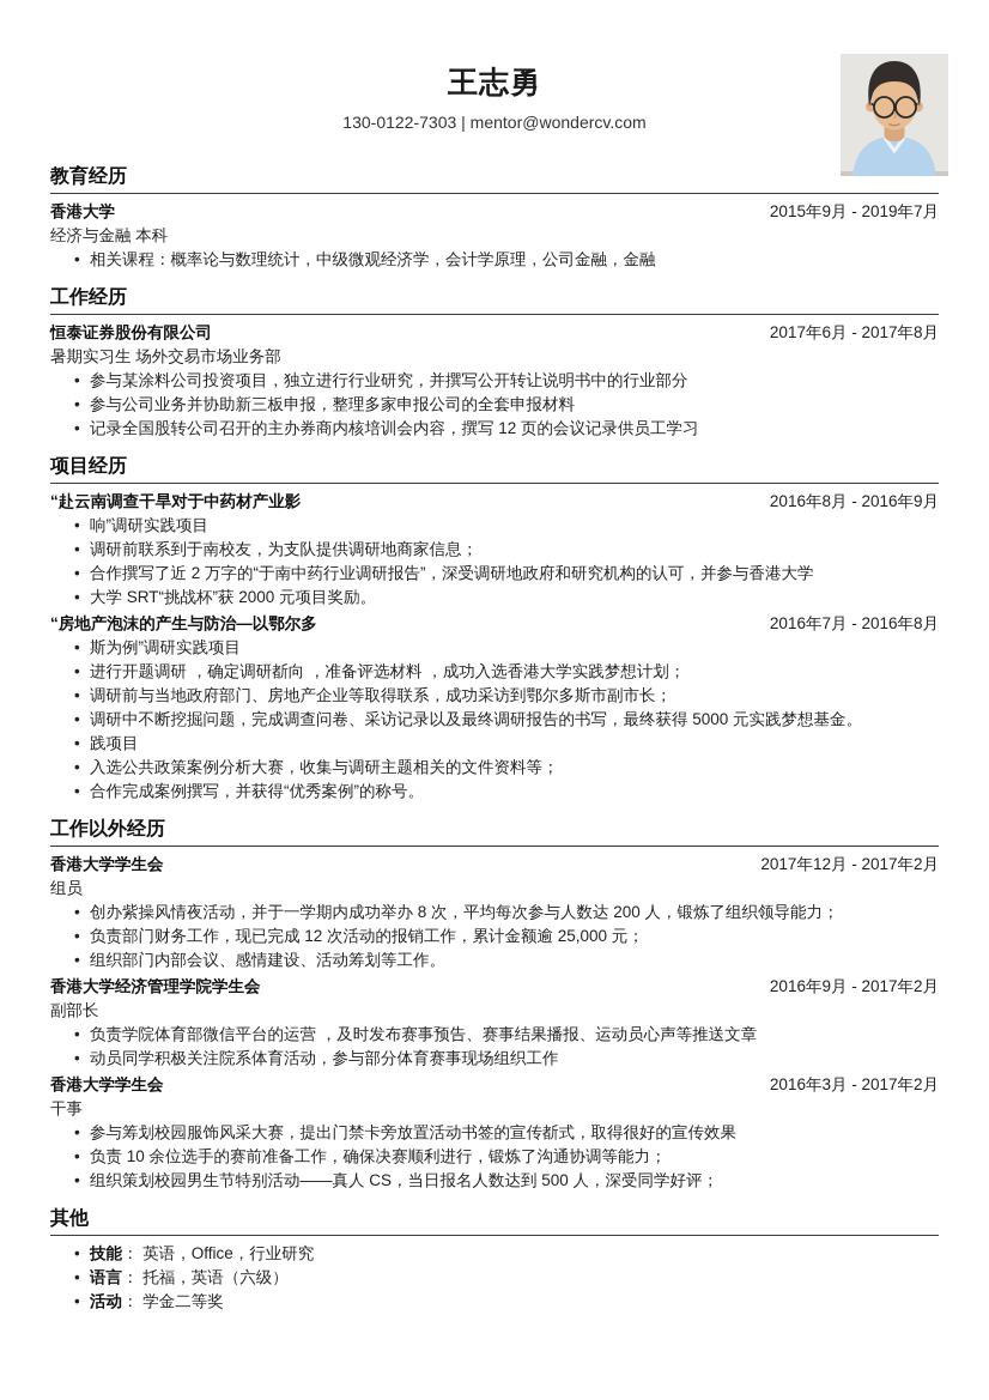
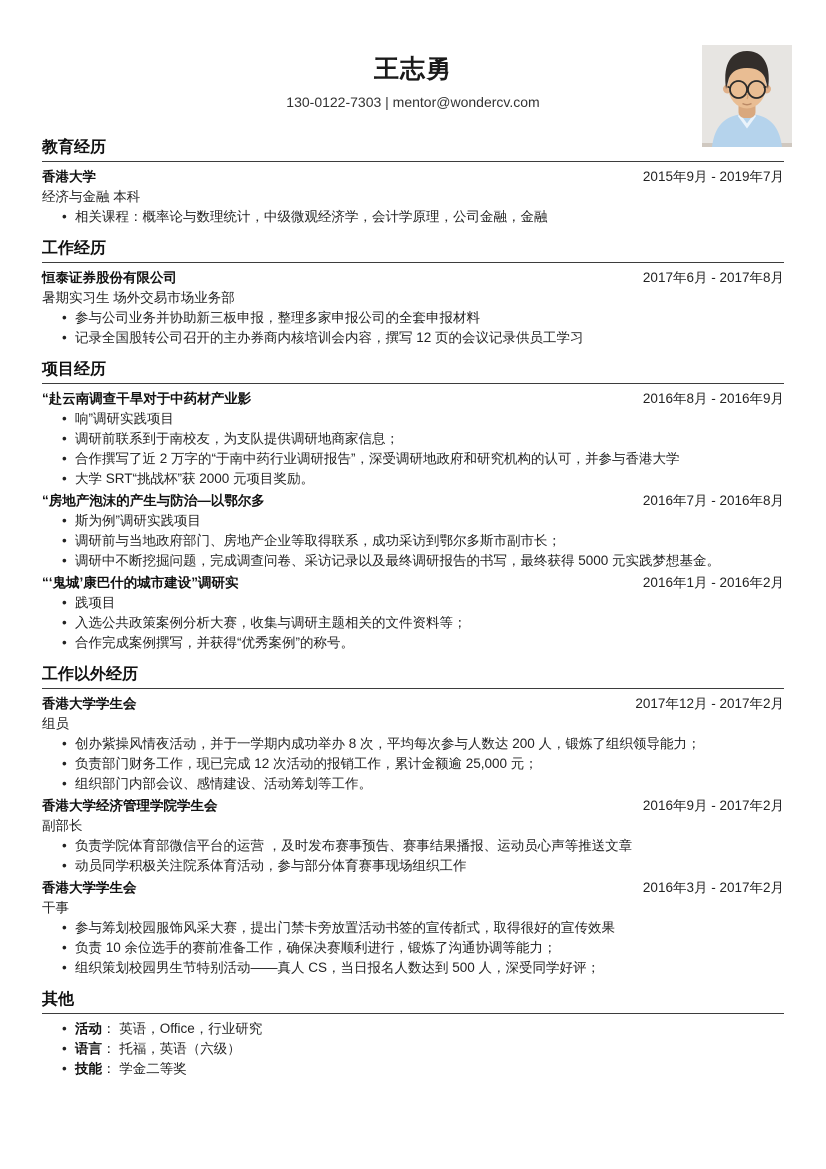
  王志勇
  130-0122-7303 | mentor@wondercv.com
  教育经历
  香港大学
  2015年9月 - 2019年7月
  经济与金融 本科
  相关课程：概率论与数理统计，中级微观经济学，会计学原理，公司金融，金融
  工作经历
  恒泰证券股份有限公司
  2017年6月 - 2017年8月
  暑期实习生 场外交易市场业务部
- 参与某涂料公司投资项目，独立进行行业研究，并撰写公开转让说明书中的行业部分
  参与公司业务并协助新三板申报，整理多家申报公司的全套申报材料
  记录全国股转公司召开的主办券商内核培训会内容，撰写 12 页的会议记录供员工学习
  项目经历
  “赴云南调查干旱对于中药材产业影
  2016年8月 - 2016年9月
  响”调研实践项目
  调研前联系到于南校友，为支队提供调研地商家信息；
  合作撰写了近 2 万字的“于南中药行业调研报告”，深受调研地政府和研究机构的认可，并参与香港大学
  大学 SRT“挑战杯”获 2000 元项目奖励。
  “房地产泡沫的产生与防治—以鄂尔多
  2016年7月 - 2016年8月
  斯为例”调研实践项目
- 进行开题调研 ，确定调研斱向 ，准备评选材料 ，成功入选香港大学实践梦想计划；
  调研前与当地政府部门、房地产企业等取得联系，成功采访到鄂尔多斯市副市长；
  调研中不断挖掘问题，完成调查问卷、采访记录以及最终调研报告的书写，最终获得 5000 元实践梦想基金。
+ “‘鬼城’康巴什的城市建设”调研实
+ 2016年1月 - 2016年2月
  践项目
  入选公共政策案例分析大赛，收集与调研主题相关的文件资料等；
  合作完成案例撰写，并获得“优秀案例”的称号。
  工作以外经历
  香港大学学生会
  2017年12月 - 2017年2月
  组员
  创办紫操风情夜活动，并于一学期内成功举办 8 次，平均每次参与人数达 200 人，锻炼了组织领导能力；
  负责部门财务工作，现已完成 12 次活动的报销工作，累计金额逾 25,000 元；
  组织部门内部会议、感情建设、活动筹划等工作。
  香港大学经济管理学院学生会
  2016年9月 - 2017年2月
  副部长
  负责学院体育部微信平台的运营 ，及时发布赛事预告、赛事结果播报、运动员心声等推送文章
  动员同学积极关注院系体育活动，参与部分体育赛事现场组织工作
  香港大学学生会
  2016年3月 - 2017年2月
  干事
  参与筹划校园服饰风采大赛，提出门禁卡旁放置活动书签的宣传斱式，取得很好的宣传效果
  负责 10 余位选手的赛前准备工作，确保决赛顺利进行，锻炼了沟通协调等能力；
  组织策划校园男生节特别活动——真人 CS，当日报名人数达到 500 人，深受同学好评；
  其他
- 技能： 英语，Office，行业研究
+ 活动： 英语，Office，行业研究
  语言： 托福，英语（六级）
- 活动： 学金二等奖
+ 技能： 学金二等奖
